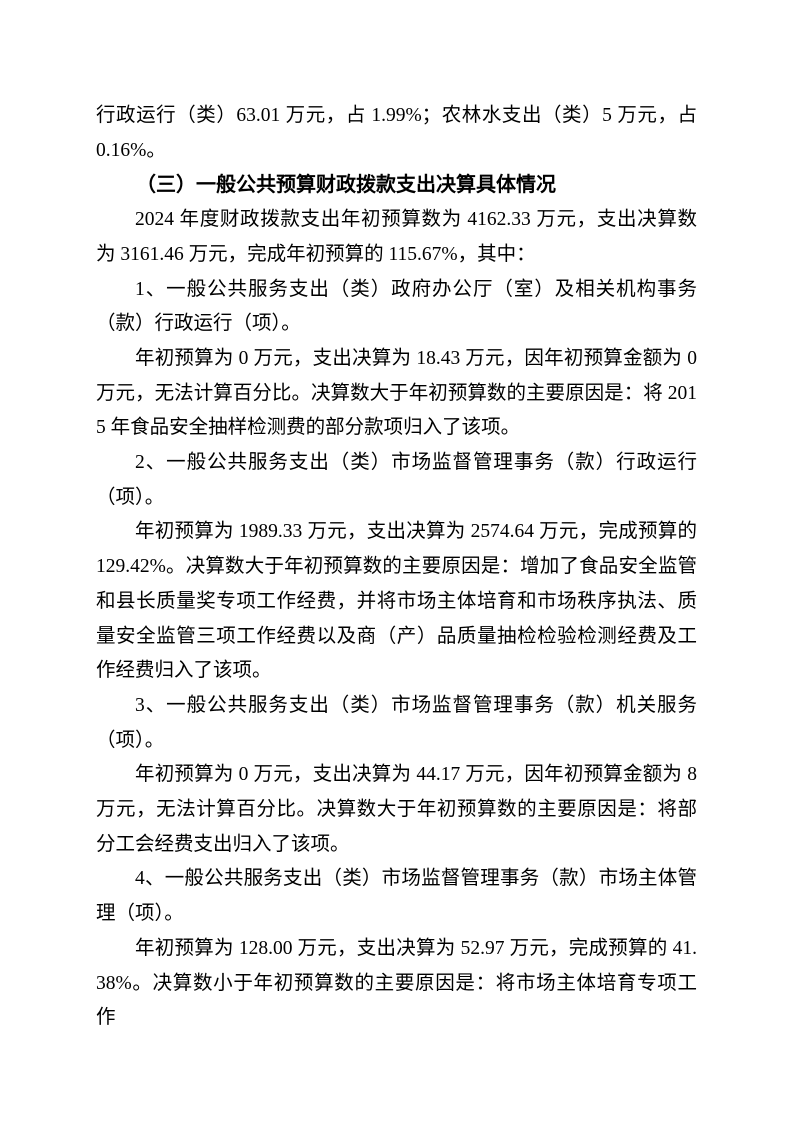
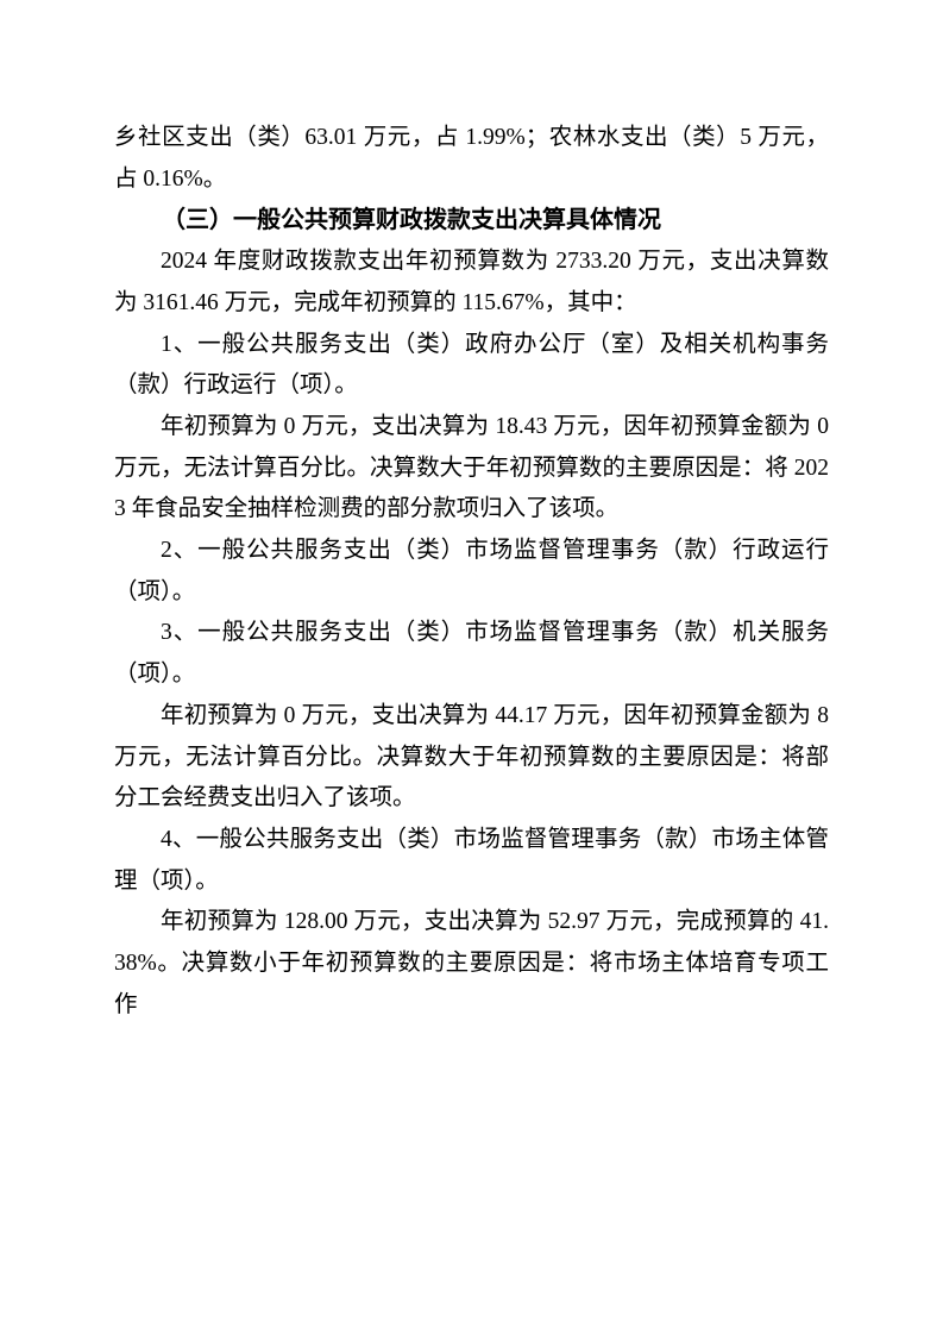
- 行政运行（类）63.01 万元，占 1.99%；农林水支出（类）5 万元，占 0.16%。
+ 乡社区支出（类）63.01 万元，占 1.99%；农林水支出（类）5 万元，占 0.16%。
  （三）一般公共预算财政拨款支出决算具体情况
- 2024 年度财政拨款支出年初预算数为 4162.33 万元，支出决算数为 3161.46 万元，完成年初预算的 115.67%，其中：
+ 2024 年度财政拨款支出年初预算数为 2733.20 万元，支出决算数为 3161.46 万元，完成年初预算的 115.67%，其中：
  1、一般公共服务支出（类）政府办公厅（室）及相关机构事务（款）行政运行（项）。
- 年初预算为 0 万元，支出决算为 18.43 万元，因年初预算金额为 0 万元，无法计算百分比。决算数大于年初预算数的主要原因是：将 2015 年食品安全抽样检测费的部分款项归入了该项。
+ 年初预算为 0 万元，支出决算为 18.43 万元，因年初预算金额为 0 万元，无法计算百分比。决算数大于年初预算数的主要原因是：将 2023 年食品安全抽样检测费的部分款项归入了该项。
  2、一般公共服务支出（类）市场监督管理事务（款）行政运行（项）。
- 年初预算为 1989.33 万元，支出决算为 2574.64 万元，完成预算的 129.42%。决算数大于年初预算数的主要原因是：增加了食品安全监管和县长质量奖专项工作经费，并将市场主体培育和市场秩序执法、质量安全监管三项工作经费以及商（产）品质量抽检检验检测经费及工作经费归入了该项。
  3、一般公共服务支出（类）市场监督管理事务（款）机关服务（项）。
  年初预算为 0 万元，支出决算为 44.17 万元，因年初预算金额为 8 万元，无法计算百分比。决算数大于年初预算数的主要原因是：将部分工会经费支出归入了该项。
  4、一般公共服务支出（类）市场监督管理事务（款）市场主体管理（项）。
  年初预算为 128.00 万元，支出决算为 52.97 万元，完成预算的 41.38%。决算数小于年初预算数的主要原因是：将市场主体培育专项工作
